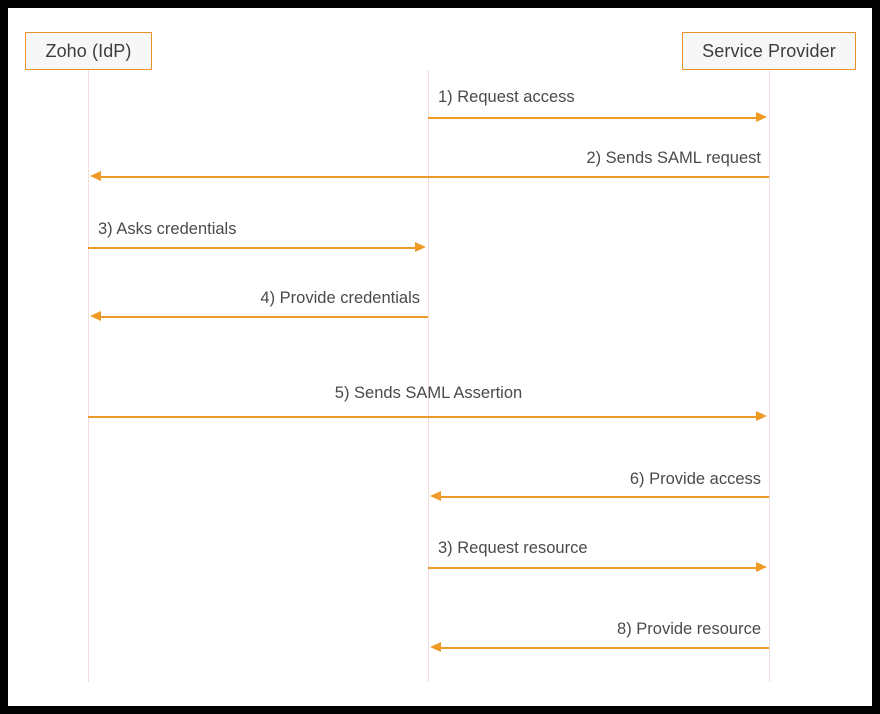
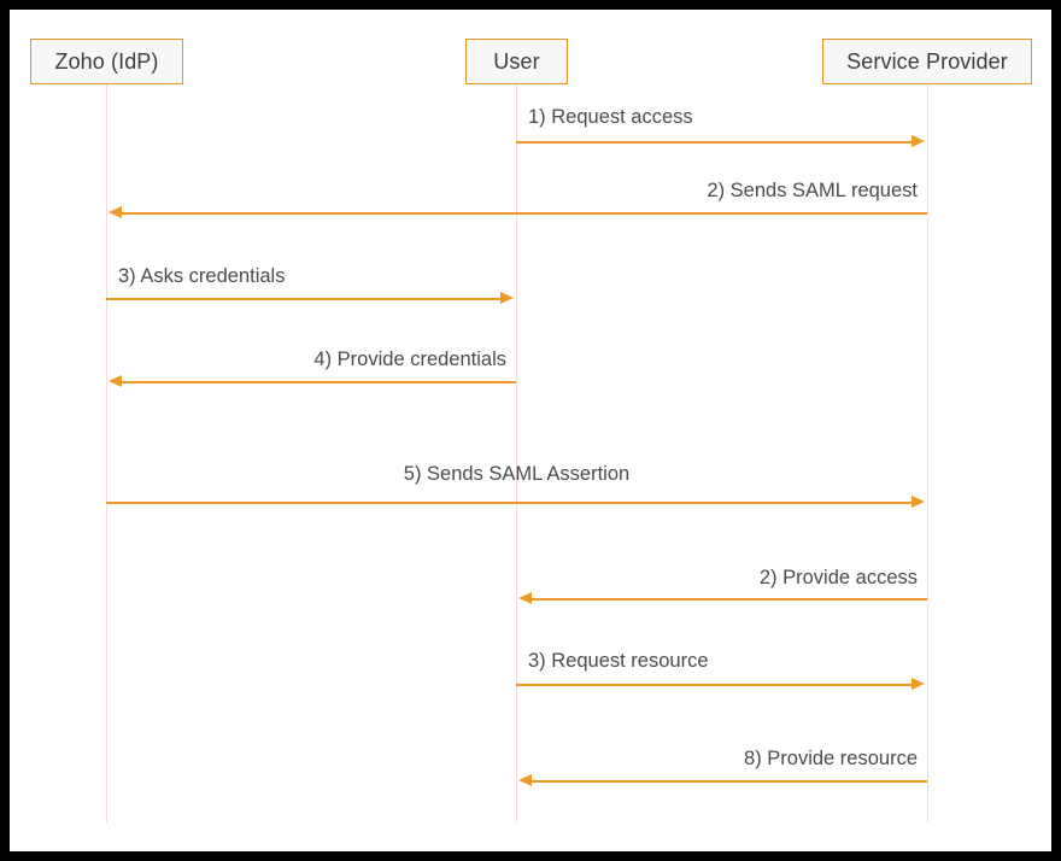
  Zoho (IdP)
+ User
  Service Provider
  1) Request access
  2) Sends SAML request
  3) Asks credentials
  4) Provide credentials
  5) Sends SAML Assertion
- 6) Provide access
+ 2) Provide access
  3) Request resource
  8) Provide resource
